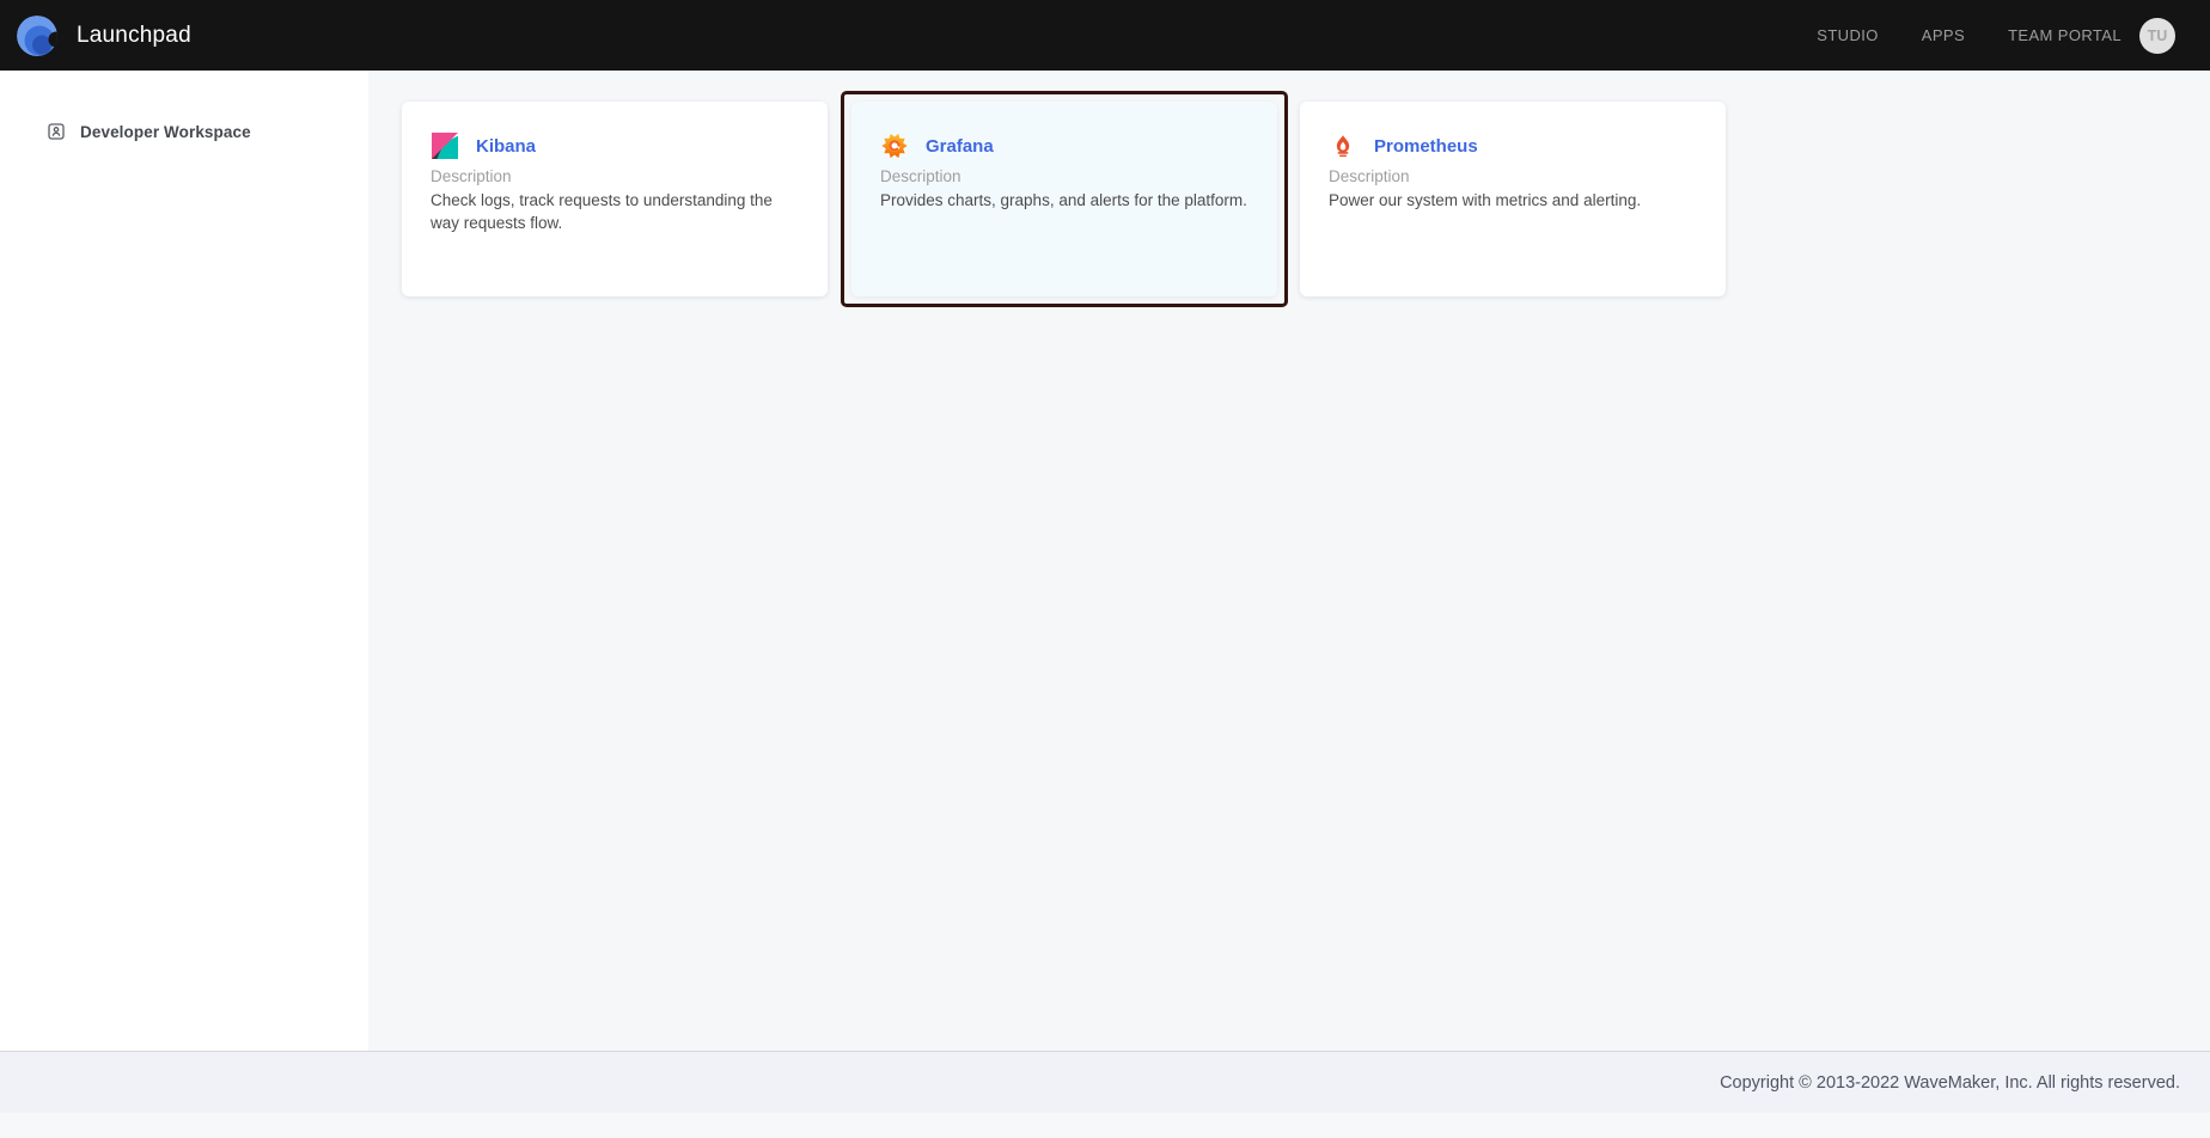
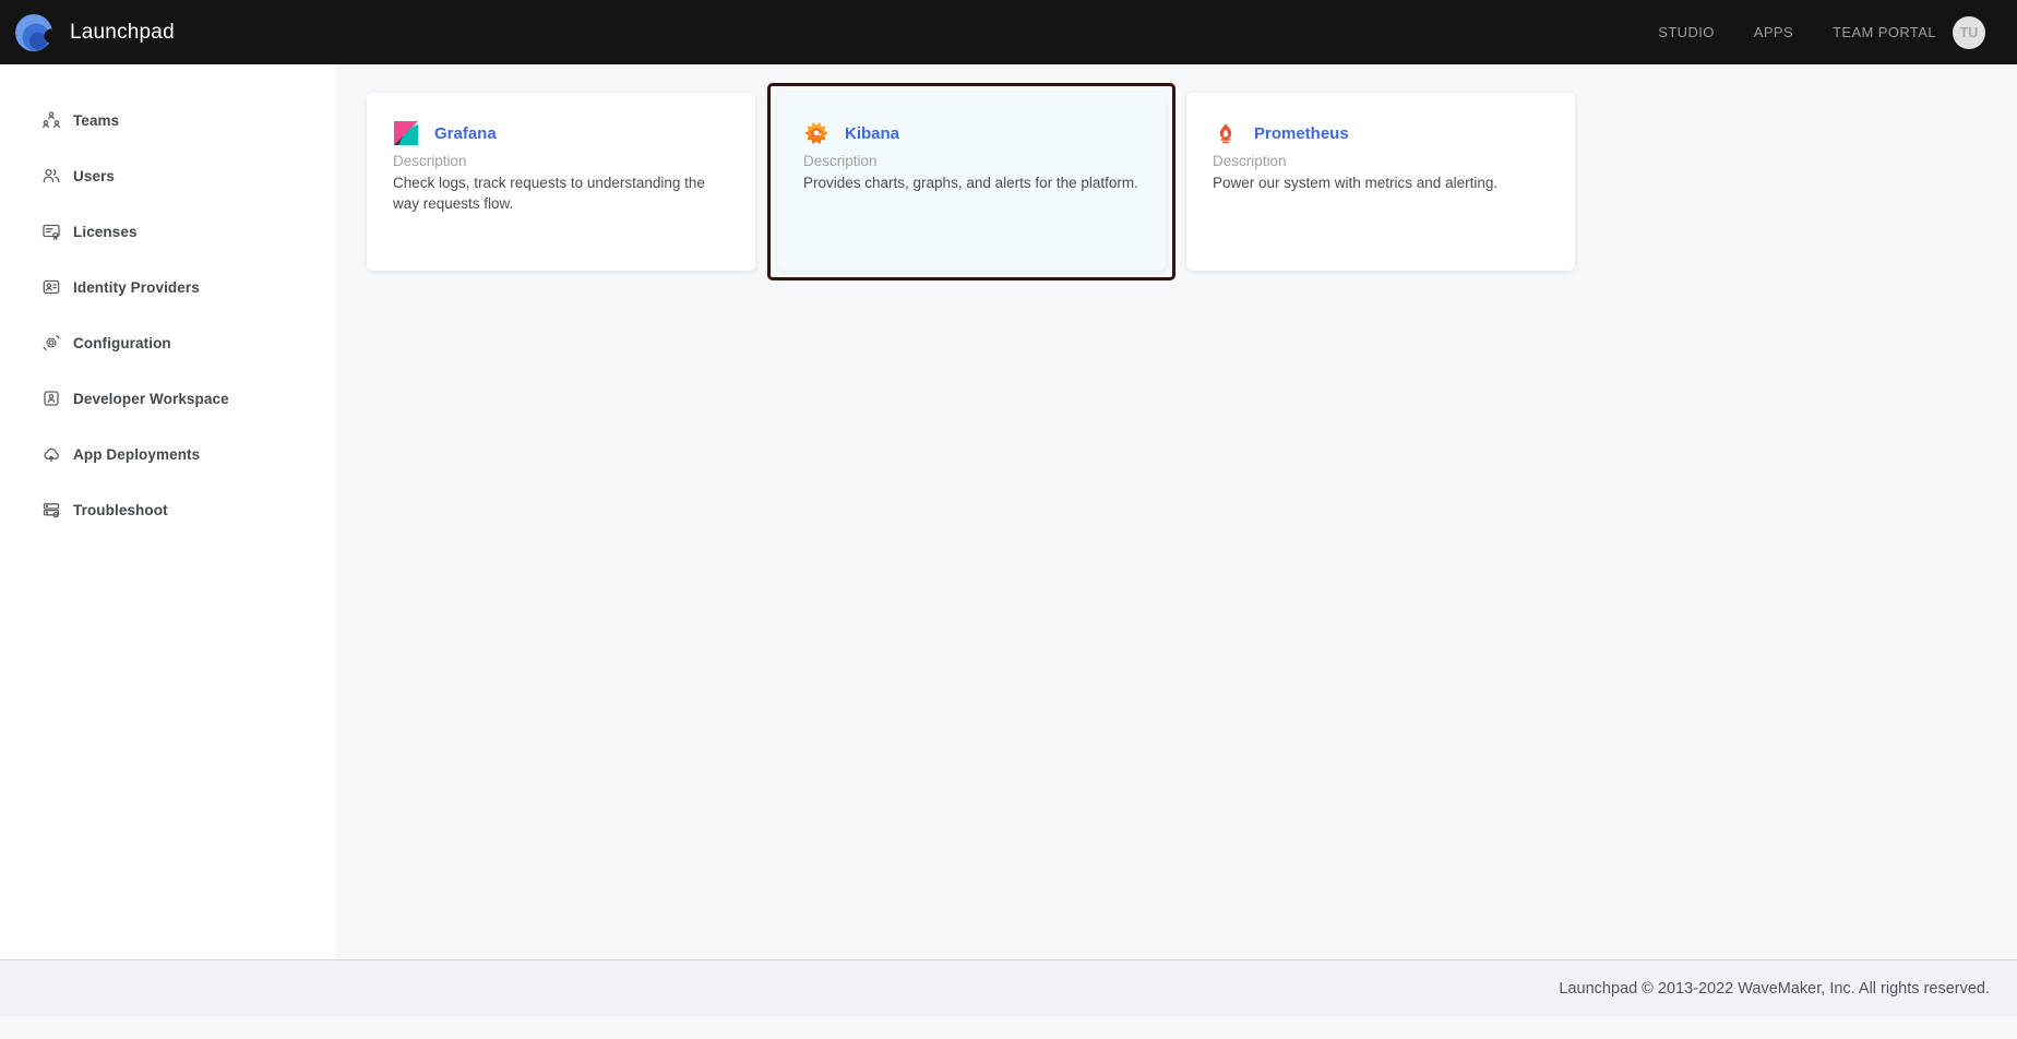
  Launchpad
  STUDIO
  APPS
  TEAM PORTAL
  TU
+ Teams
+ Users
+ Licenses
+ Identity Providers
+ Configuration
  Developer Workspace
+ App Deployments
+ Troubleshoot
- Kibana
+ Grafana
  Description
  Check logs, track requests to understanding the way requests flow.
- Grafana
+ Kibana
  Description
  Provides charts, graphs, and alerts for the platform.
  Prometheus
  Description
  Power our system with metrics and alerting.
- Copyright © 2013-2022 WaveMaker, Inc. All rights reserved.
+ Launchpad © 2013-2022 WaveMaker, Inc. All rights reserved.
